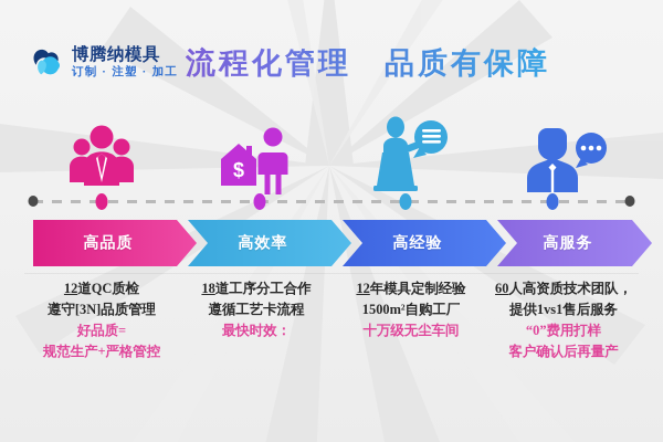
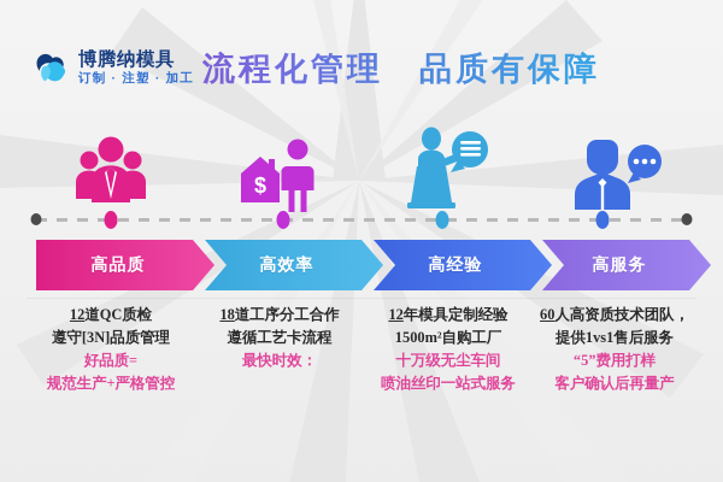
  博腾纳模具
  订制 · 注塑 · 加工
  流程化管理 品质有保障
  $
  高品质
  高效率
  高经验
  高服务
  12道QC质检
  遵守[3N]品质管理
  好品质=
  规范生产+严格管控
  18道工序分工合作
  遵循工艺卡流程
  最快时效：
  12年模具定制经验
  1500m²自购工厂
  十万级无尘车间
+ 喷油丝印一站式服务
  60人高资质技术团队，
  提供1vs1售后服务
- “0”费用打样
+ “5”费用打样
  客户确认后再量产
